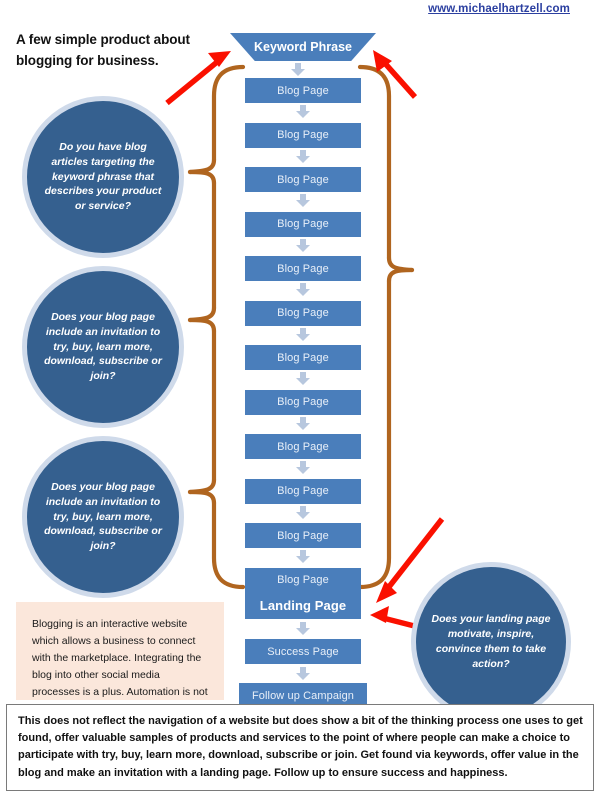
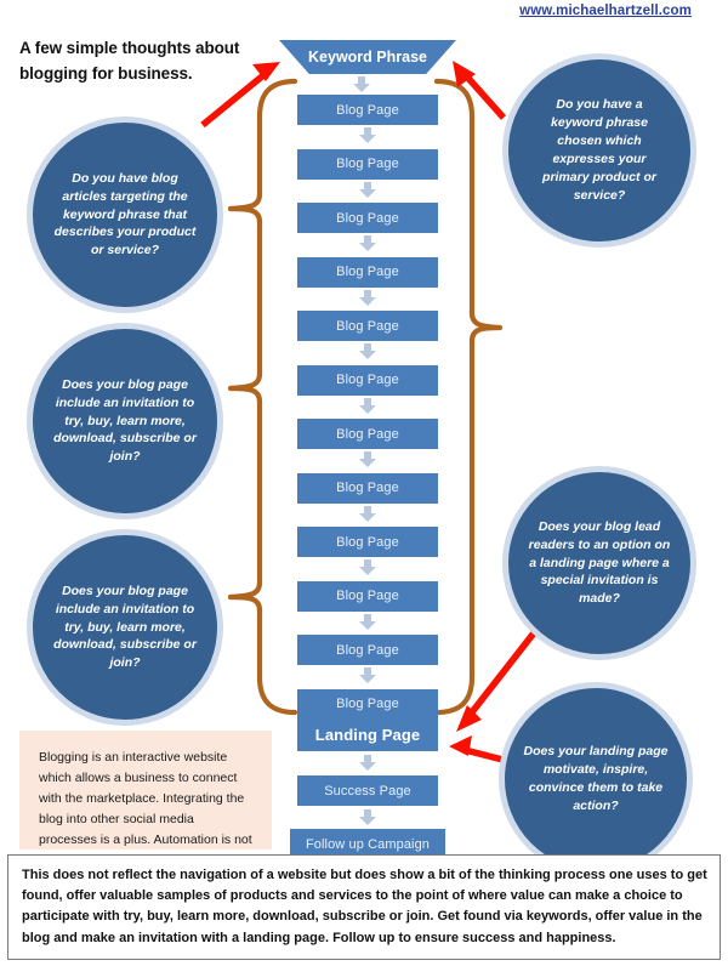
  www.michaelhartzell.com
- A few simple product about blogging for business.
+ A few simple thoughts about blogging for business.
  Keyword Phrase
  Blog Page
  Blog Page
  Blog Page
  Blog Page
  Blog Page
  Blog Page
  Blog Page
  Blog Page
  Blog Page
  Blog Page
  Blog Page
  Blog Page
  Landing Page
  Success Page
  Follow up Campaign
  Do you have blog articles targeting the keyword phrase that describes your product or service?
  Does your blog page include an invitation to try, buy, learn more, download, subscribe or join?
  Does your blog page include an invitation to try, buy, learn more, download, subscribe or join?
+ Do you have a keyword phrase chosen which expresses your primary product or service?
+ Does your blog lead readers to an option on a landing page where a special invitation is made?
  Does your landing page motivate, inspire, convince them to take action?
  Blogging is an interactive website which allows a business to connect with the marketplace. Integrating the blog into other social media processes is a plus. Automation is not
- This does not reflect the navigation of a website but does show a bit of the thinking process one uses to get found, offer valuable samples of products and services to the point of where people can make a choice to participate with try, buy, learn more, download, subscribe or join. Get found via keywords, offer value in the blog and make an invitation with a landing page. Follow up to ensure success and happiness.
+ This does not reflect the navigation of a website but does show a bit of the thinking process one uses to get found, offer valuable samples of products and services to the point of where value can make a choice to participate with try, buy, learn more, download, subscribe or join. Get found via keywords, offer value in the blog and make an invitation with a landing page. Follow up to ensure success and happiness.
